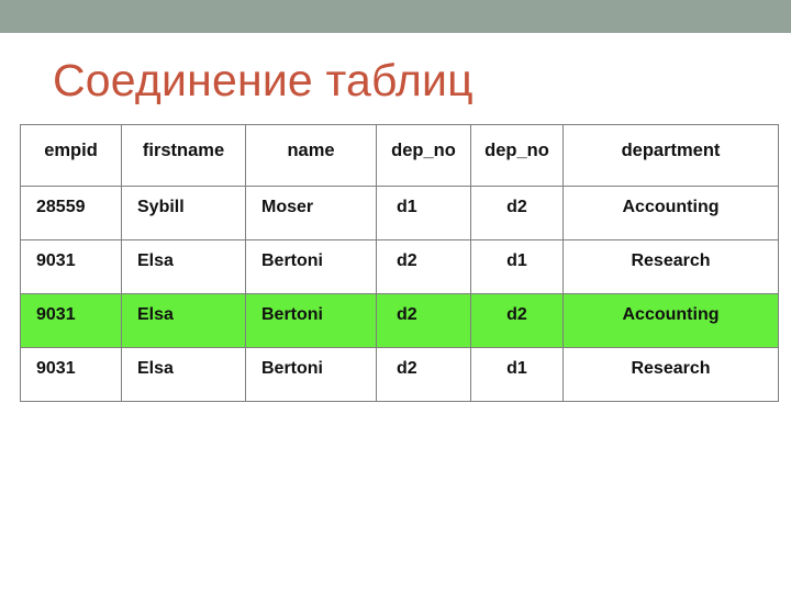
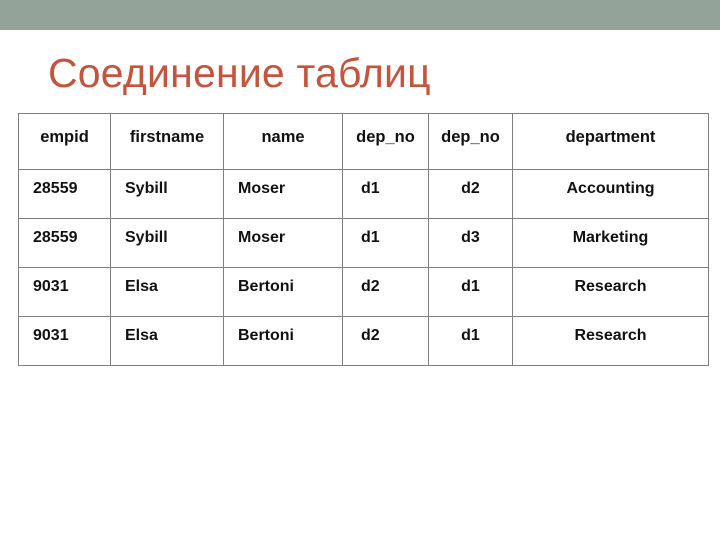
  Соединение таблиц
  empid	firstname	name	dep_no	dep_no	department
  28559	Sybill	Moser	d1	d2	Accounting
+ 28559	Sybill	Moser	d1	d3	Marketing
  9031	Elsa	Bertoni	d2	d1	Research
- 9031	Elsa	Bertoni	d2	d2	Accounting
  9031	Elsa	Bertoni	d2	d1	Research
